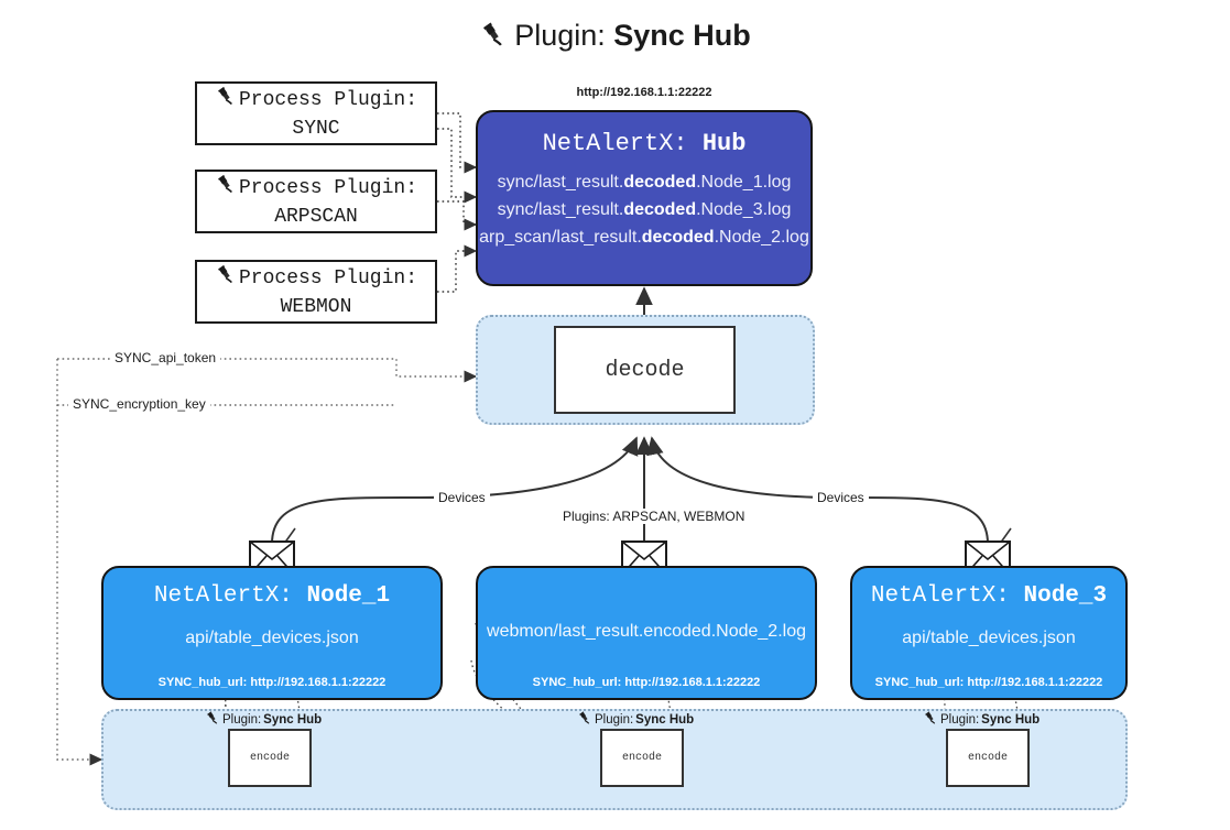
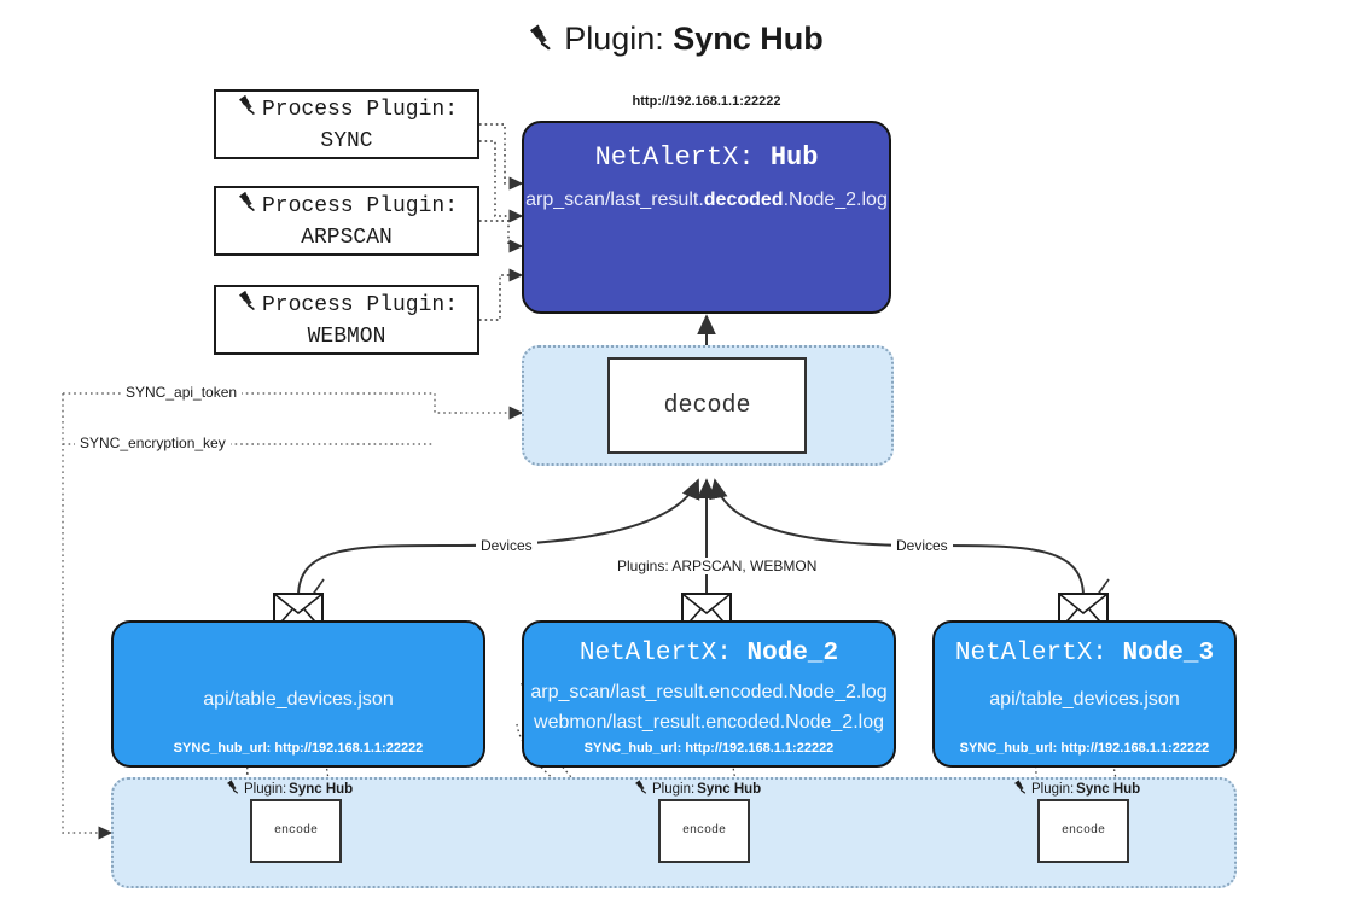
  Plugin: Sync Hub
  Process Plugin:
  SYNC
  Process Plugin:
  ARPSCAN
  Process Plugin:
  WEBMON
  http://192.168.1.1:22222
  NetAlertX: Hub
- sync/last_result.decoded.Node_1.log
- sync/last_result.decoded.Node_3.log
  arp_scan/last_result.decoded.Node_2.log
  decode
  SYNC_api_token
  SYNC_encryption_key
  Devices
  Devices
  Plugins: ARPSCAN, WEBMON
- NetAlertX: Node_1
  api/table_devices.json
  SYNC_hub_url: http://192.168.1.1:22222
+ NetAlertX: Node_2
+ arp_scan/last_result.encoded.Node_2.log
  webmon/last_result.encoded.Node_2.log
  SYNC_hub_url: http://192.168.1.1:22222
  NetAlertX: Node_3
  api/table_devices.json
  SYNC_hub_url: http://192.168.1.1:22222
  Plugin:
  Sync Hub
  encode
  Plugin:
  Sync Hub
  encode
  Plugin:
  Sync Hub
  encode
